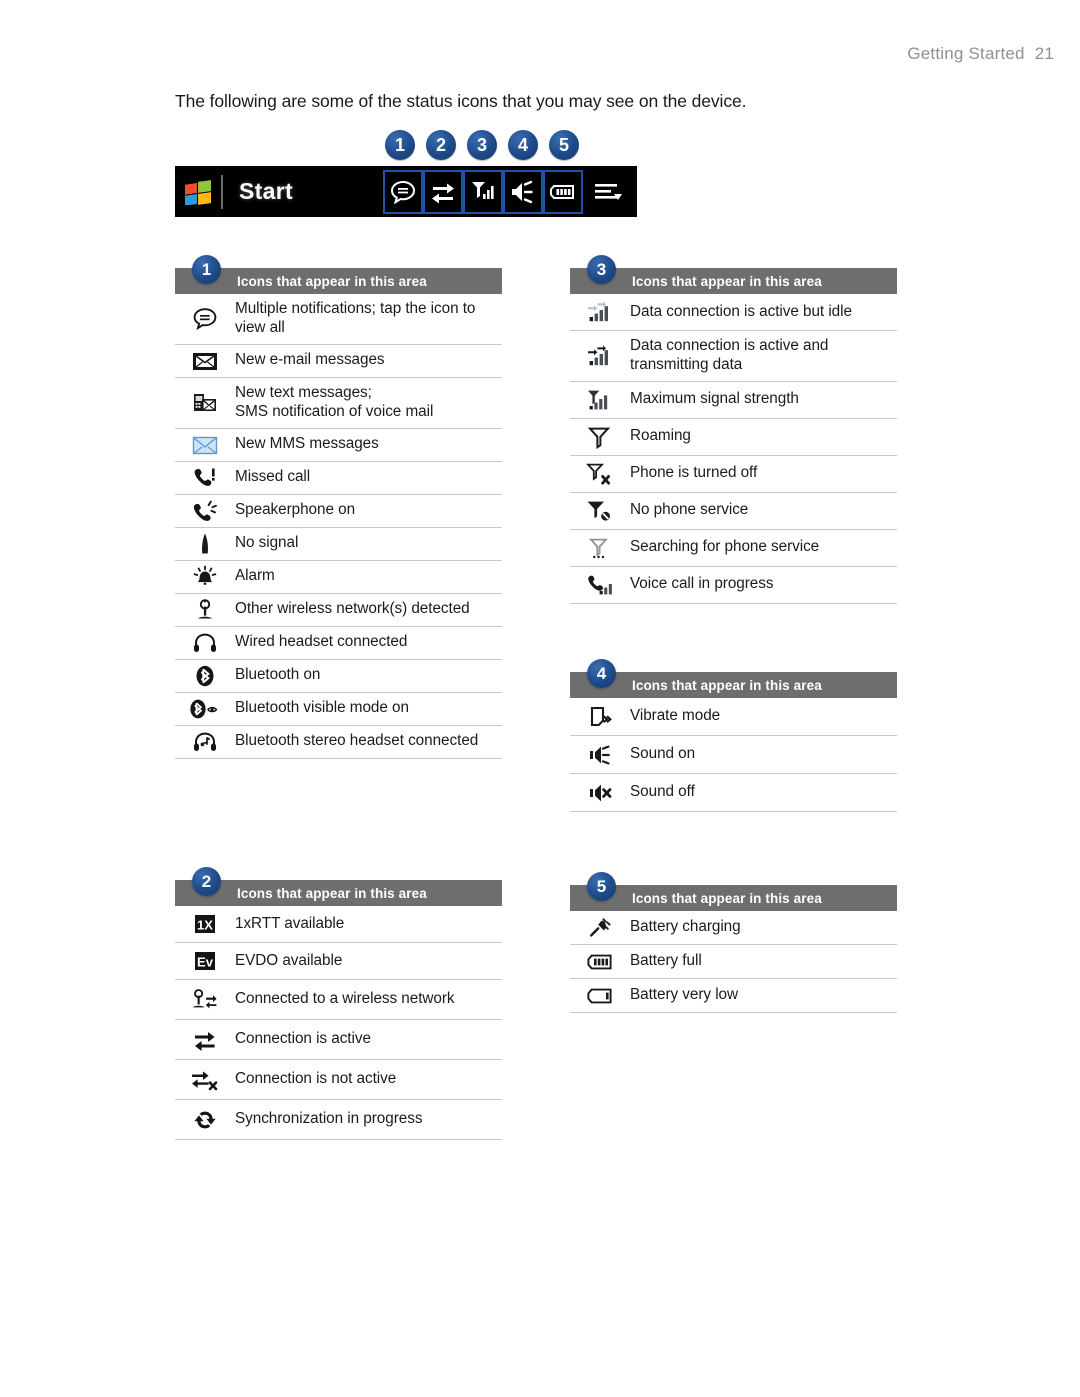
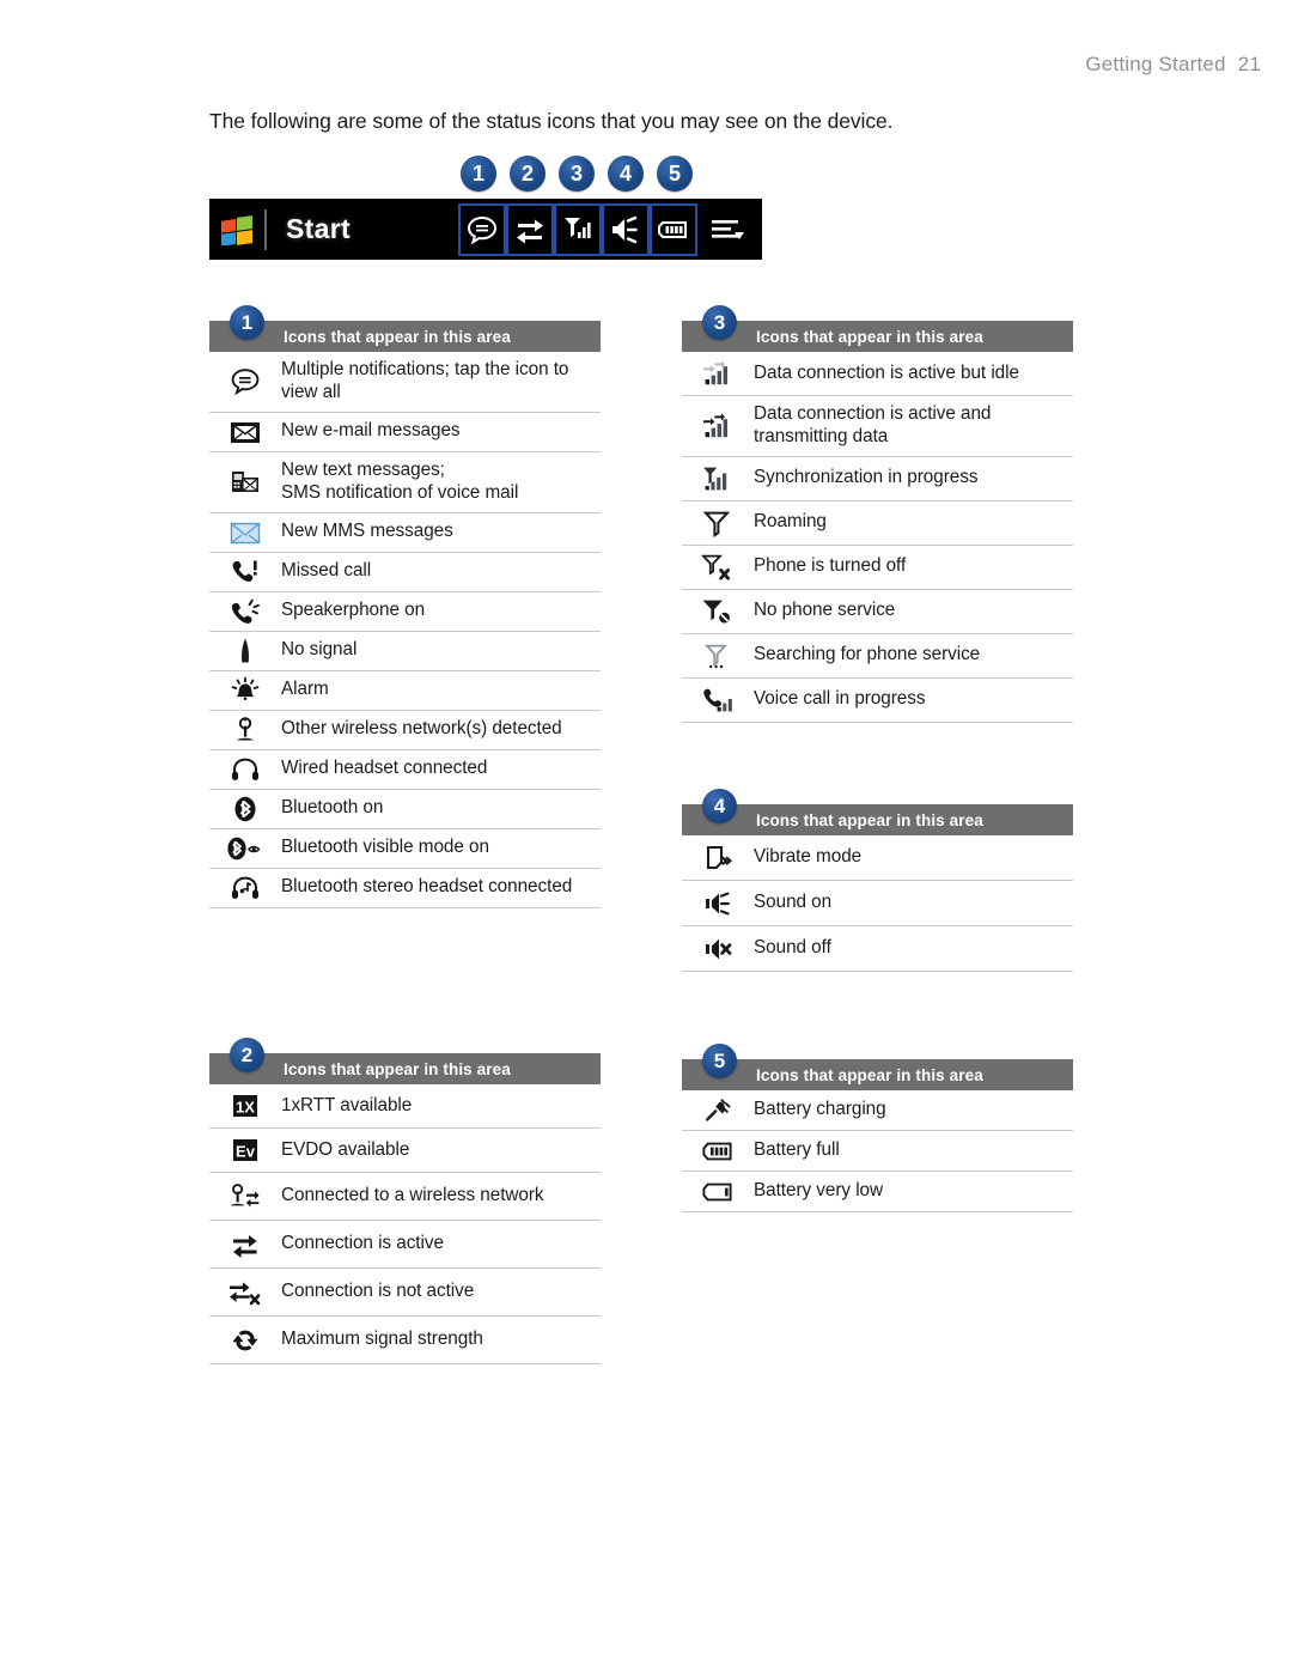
  Getting Started 21
  The following are some of the status icons that you may see on the device.
  1
  2
  3
  4
  5
  Start
  1
  Icons that appear in this area
  Multiple notifications; tap the icon to view all
  New e-mail messages
  New text messages;
  SMS notification of voice mail
  New MMS messages
  Missed call
  Speakerphone on
  No signal
  Alarm
  Other wireless network(s) detected
  Wired headset connected
  Bluetooth on
  Bluetooth visible mode on
  Bluetooth stereo headset connected
  2
  Icons that appear in this area
  1X
  1xRTT available
  Ev
  EVDO available
  Connected to a wireless network
  Connection is active
  Connection is not active
- Synchronization in progress
+ Maximum signal strength
  3
  Icons that appear in this area
  Data connection is active but idle
  Data connection is active and
  transmitting data
- Maximum signal strength
+ Synchronization in progress
  Roaming
  Phone is turned off
  No phone service
  Searching for phone service
  Voice call in progress
  4
  Icons that appear in this area
  Vibrate mode
  Sound on
  Sound off
  5
  Icons that appear in this area
  Battery charging
  Battery full
  Battery very low
